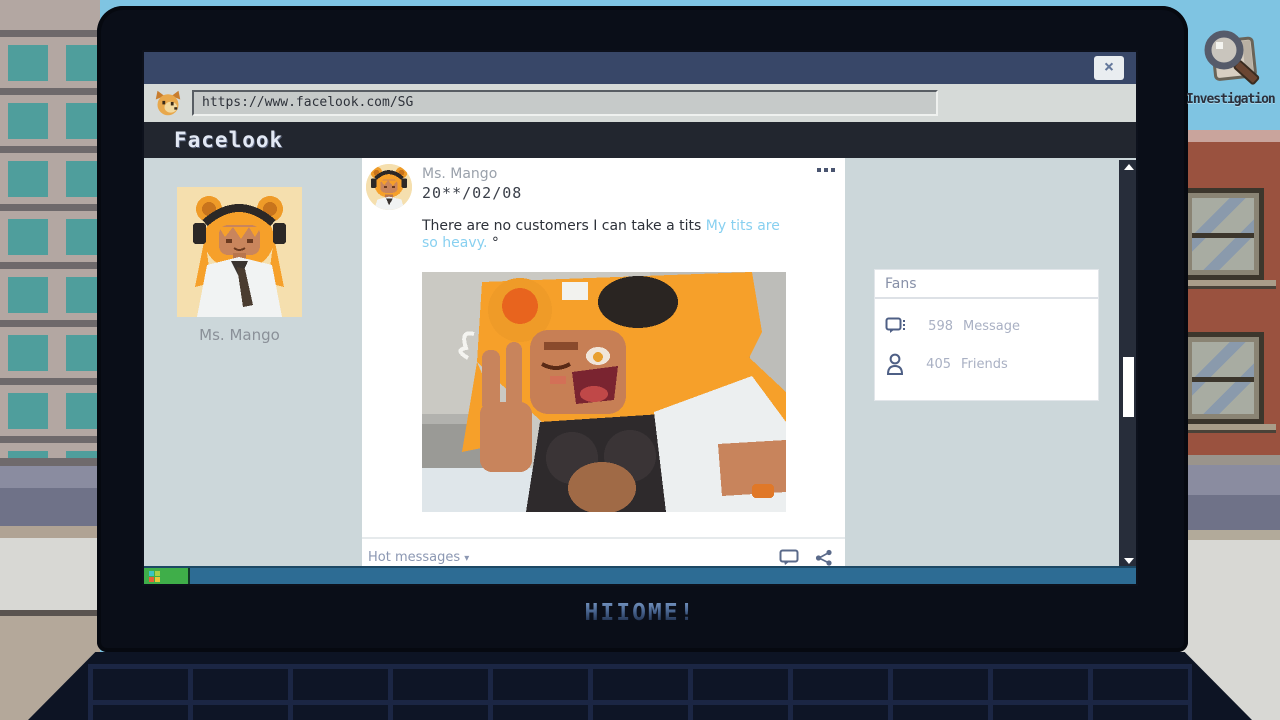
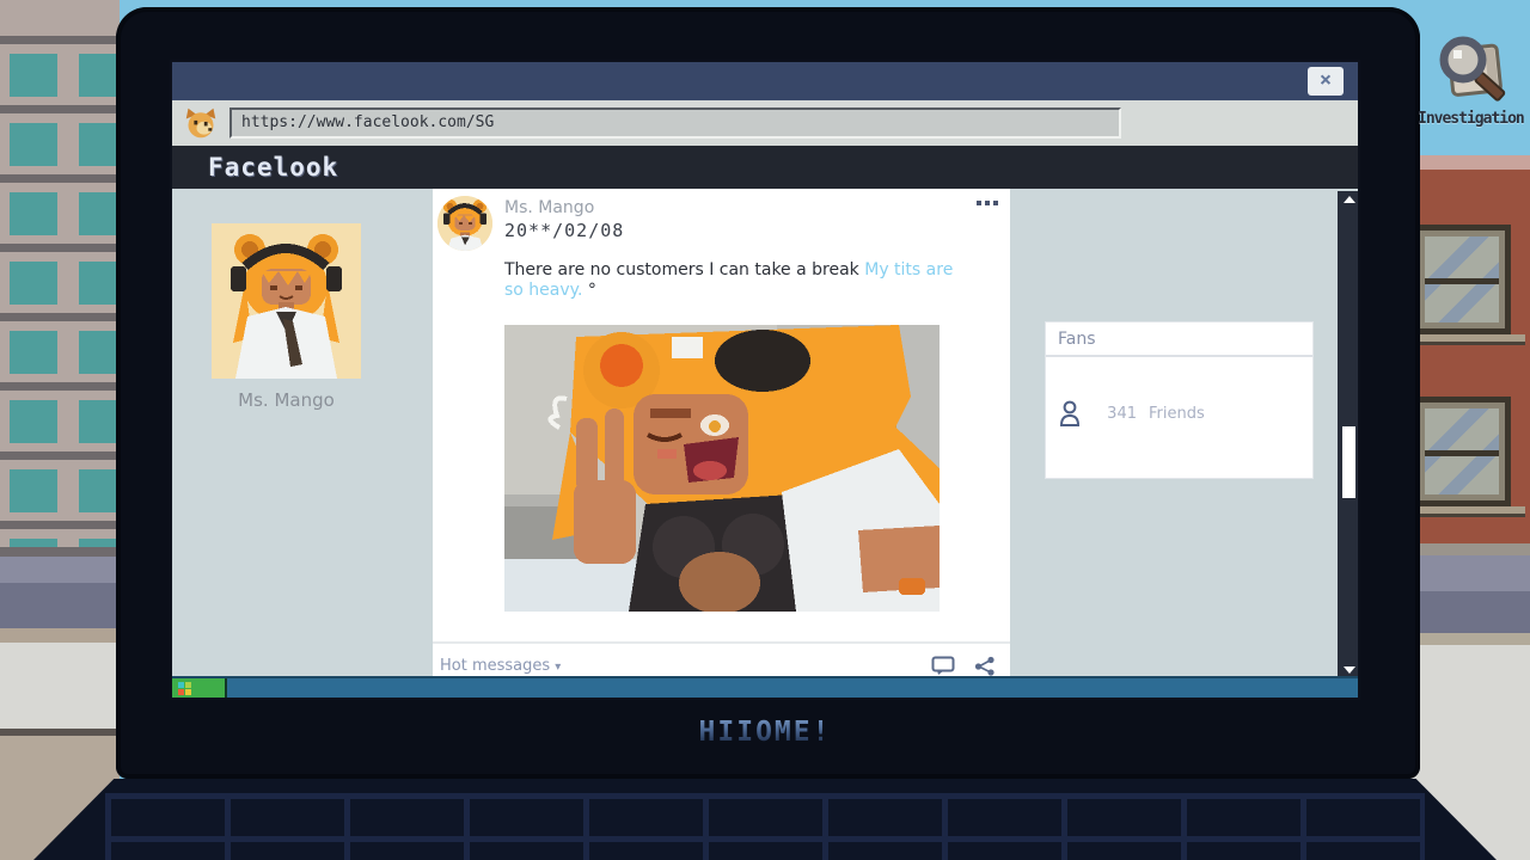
  HIIOME!
  ×
  https://www.facelook.com/SG
  Facelook
  Ms. Mango
  Ms. Mango
  20**/02/08
- There are no customers I can take a tits My tits are so heavy. °
+ There are no customers I can take a break My tits are so heavy. °
  Hot messages ▾
  Fans
- 598
- Message
- 405
+ 341
  Friends
  Investigation
